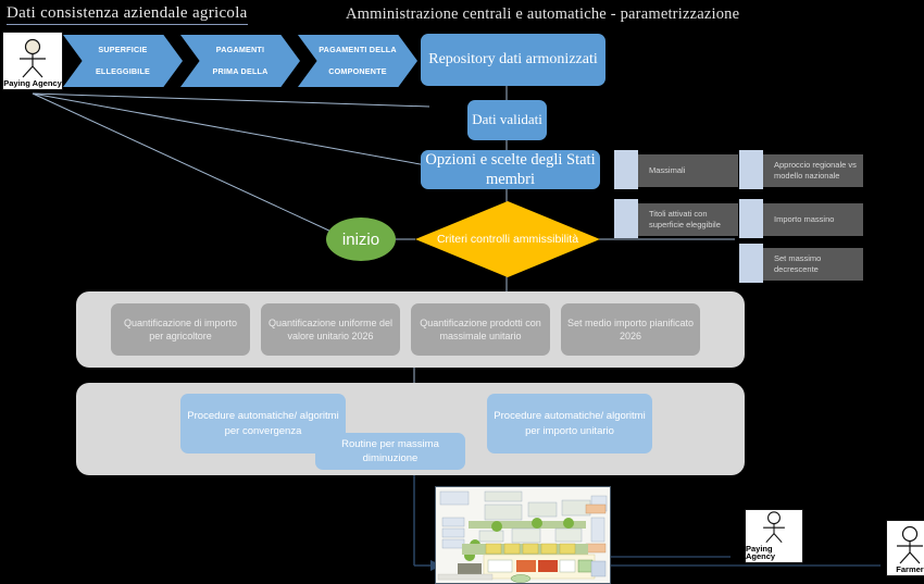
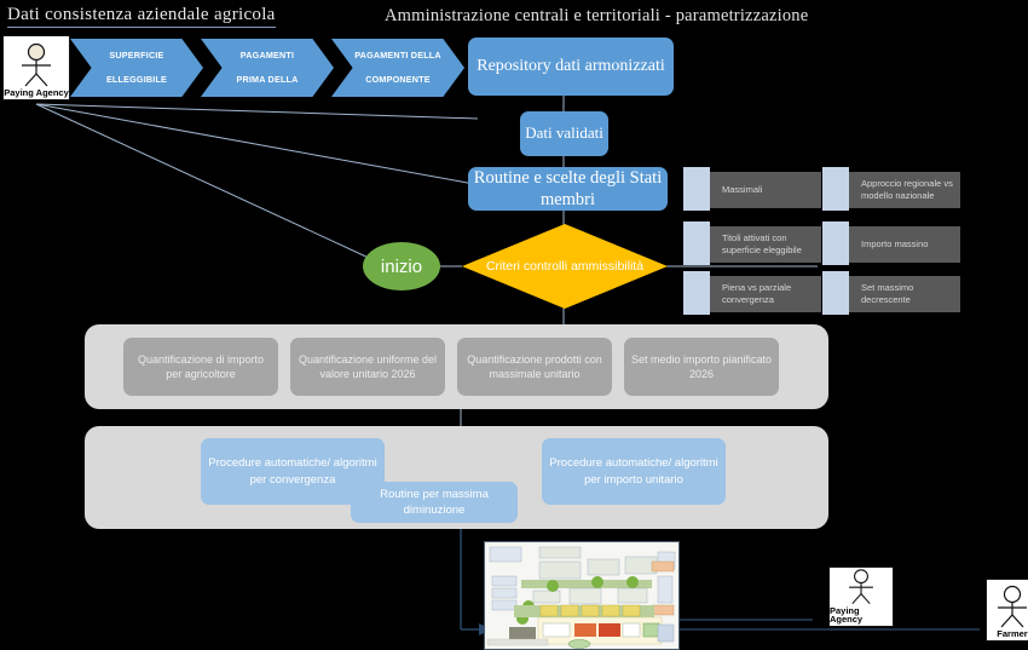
  Dati consistenza aziendale agricola
- Amministrazione centrali e automatiche - parametrizzazione
+ Amministrazione centrali e territoriali - parametrizzazione
  Paying Agency
  SUPERFICIE
  ELLEGGIBILE
  PAGAMENTI
  PRIMA DELLA
  PAGAMENTI DELLA
  COMPONENTE
  Repository dati armonizzati
  Dati validati
- Opzioni e scelte degli Stati membri
+ Routine e scelte degli Stati membri
  inizio
  Criteri controlli ammissibilità
  Massimali
  Titoli attivati con superficie eleggibile
+ Piena vs parziale convergenza
  Approccio regionale vs modello nazionale
  Importo massino
  Set massimo decrescente
  Quantificazione di importo per agricoltore
  Quantificazione uniforme del valore unitario 2026
  Quantificazione prodotti con massimale unitario
  Set medio importo pianificato 2026
  Procedure automatiche/ algoritmi per convergenza
  Routine per massima diminuzione
  Procedure automatiche/ algoritmi per importo unitario
  Paying Agency
  Farmer
